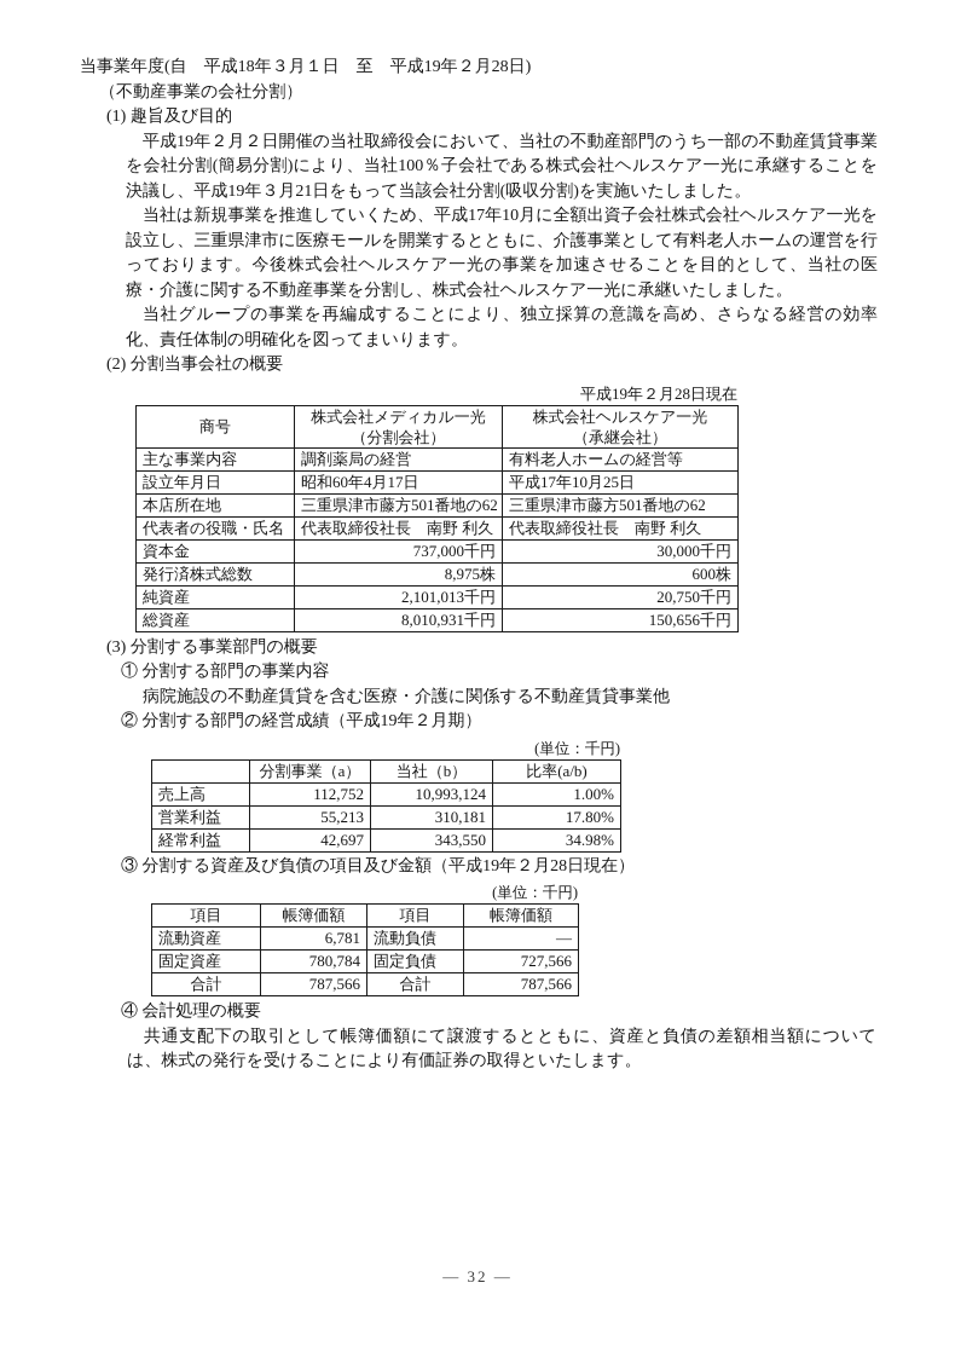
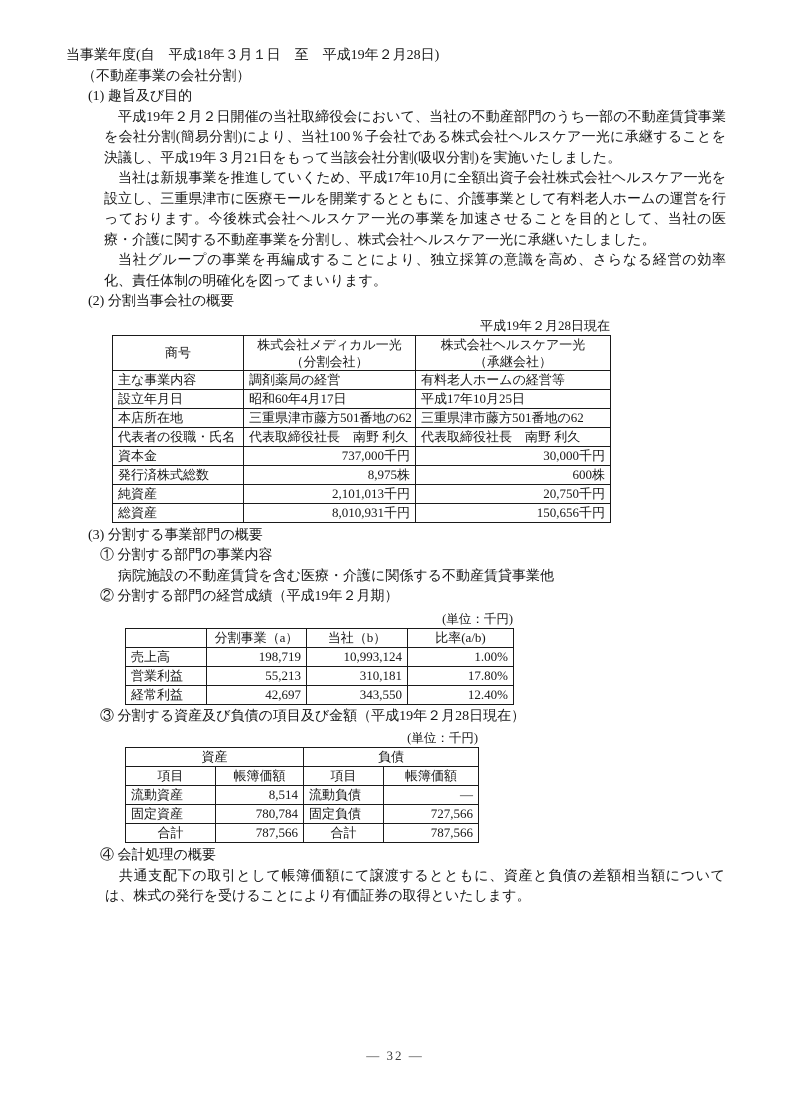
  当事業年度(自 平成18年３月１日 至 平成19年２月28日)
  （不動産事業の会社分割）
  (1) 趣旨及び目的
  平成19年２月２日開催の当社取締役会において、当社の不動産部門のうち一部の不動産賃貸事業を会社分割(簡易分割)により、当社100％子会社である株式会社ヘルスケア一光に承継することを決議し、平成19年３月21日をもって当該会社分割(吸収分割)を実施いたしました。
  当社は新規事業を推進していくため、平成17年10月に全額出資子会社株式会社ヘルスケア一光を設立し、三重県津市に医療モールを開業するとともに、介護事業として有料老人ホームの運営を行っております。今後株式会社ヘルスケア一光の事業を加速させることを目的として、当社の医療・介護に関する不動産事業を分割し、株式会社ヘルスケア一光に承継いたしました。
  当社グループの事業を再編成することにより、独立採算の意識を高め、さらなる経営の効率化、責任体制の明確化を図ってまいります。
  (2) 分割当事会社の概要
  平成19年２月28日現在
  商号	株式会社メディカル一光 （分割会社）	株式会社ヘルスケア一光 （承継会社）
  主な事業内容	調剤薬局の経営	有料老人ホームの経営等
  設立年月日	昭和60年4月17日	平成17年10月25日
  本店所在地	三重県津市藤方501番地の62	三重県津市藤方501番地の62
  代表者の役職・氏名	代表取締役社長 南野 利久	代表取締役社長 南野 利久
  資本金	737,000千円	30,000千円
  発行済株式総数	8,975株	600株
  純資産	2,101,013千円	20,750千円
  総資産	8,010,931千円	150,656千円
  (3) 分割する事業部門の概要
  ① 分割する部門の事業内容
  病院施設の不動産賃貸を含む医療・介護に関係する不動産賃貸事業他
  ② 分割する部門の経営成績（平成19年２月期）
  (単位：千円)
  	分割事業（a）	当社（b）	比率(a/b)
- 売上高	112,752	10,993,124	1.00%
+ 売上高	198,719	10,993,124	1.00%
  営業利益	55,213	310,181	17.80%
- 経常利益	42,697	343,550	34.98%
+ 経常利益	42,697	343,550	12.40%
  ③ 分割する資産及び負債の項目及び金額（平成19年２月28日現在）
  (単位：千円)
+ 資産	負債
  項目	帳簿価額	項目	帳簿価額
- 流動資産	6,781	流動負債	―
+ 流動資産	8,514	流動負債	―
  固定資産	780,784	固定負債	727,566
  合計	787,566	合計	787,566
  ④ 会計処理の概要
  共通支配下の取引として帳簿価額にて譲渡するとともに、資産と負債の差額相当額については、株式の発行を受けることにより有価証券の取得といたします。
  ― 32 ―
